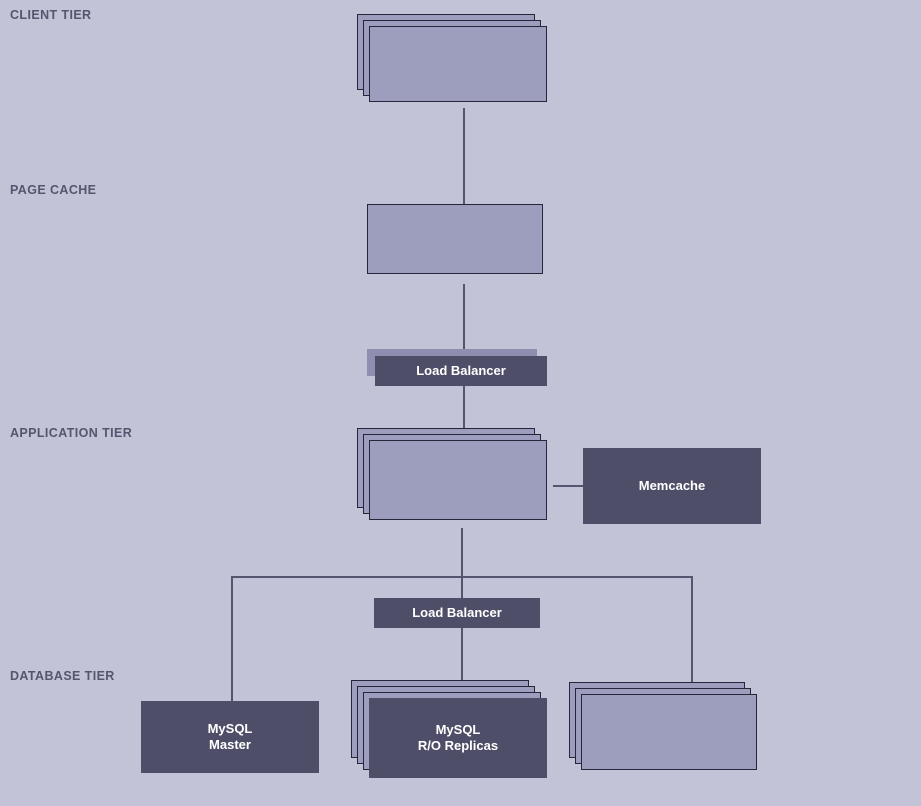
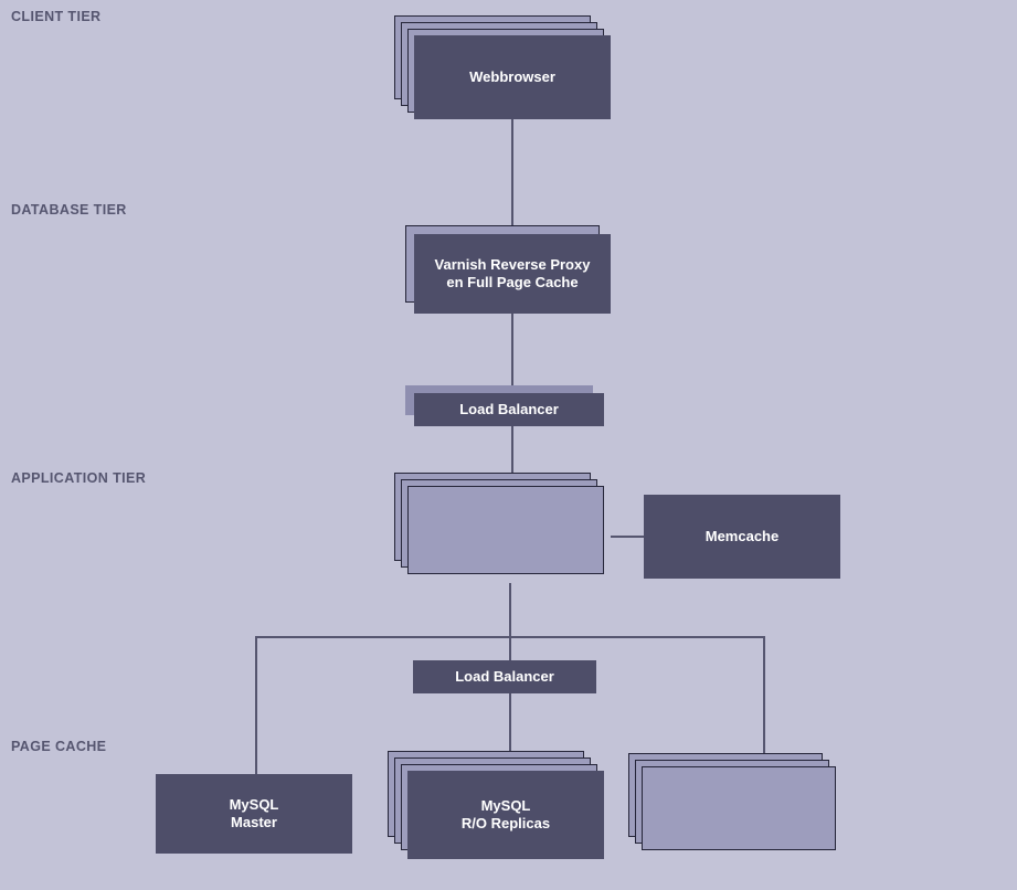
  CLIENT TIER
- PAGE CACHE
+ DATABASE TIER
  APPLICATION TIER
- DATABASE TIER
+ PAGE CACHE
+ Webbrowser
+ Varnish Reverse Proxy
+ en Full Page Cache
  Load Balancer
  Memcache
  Load Balancer
  MySQL
  Master
  MySQL
  R/O Replicas
